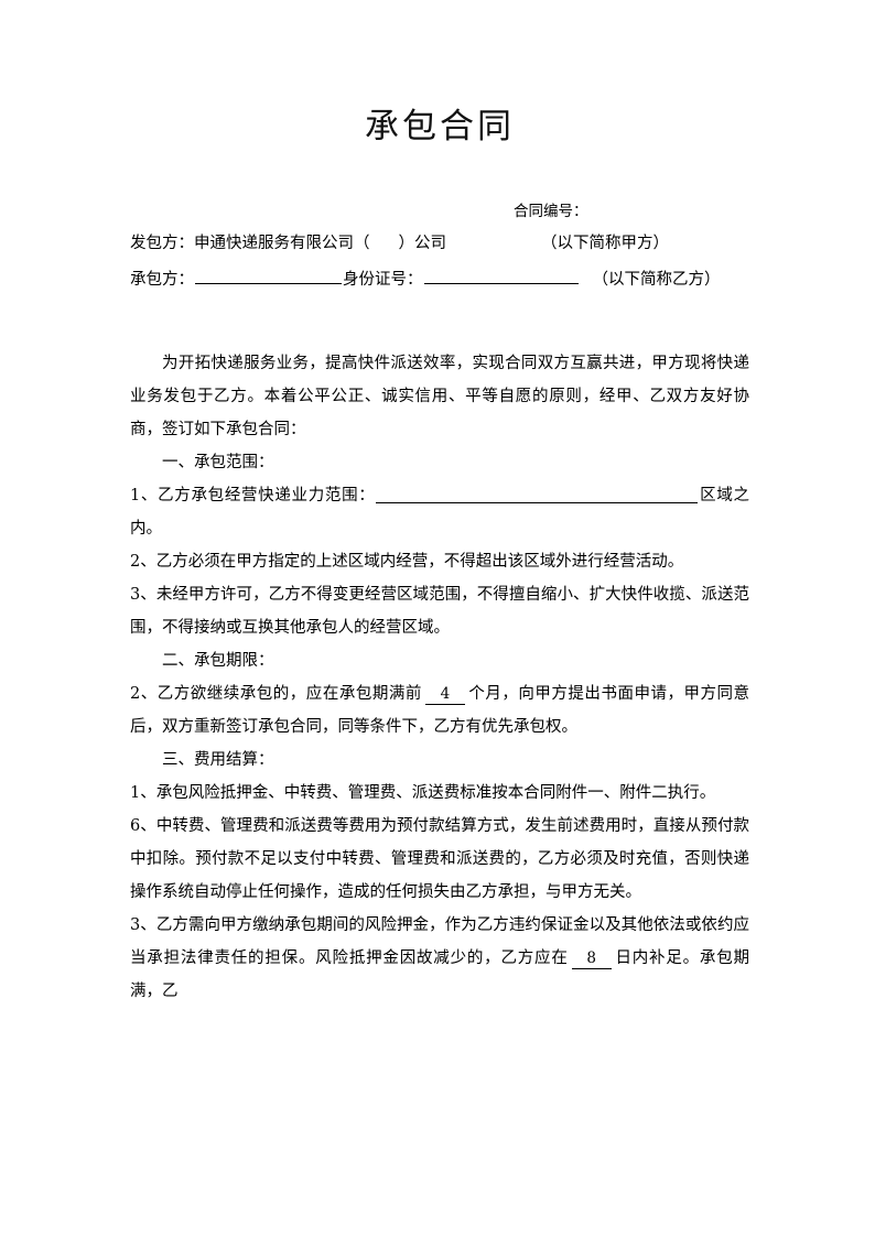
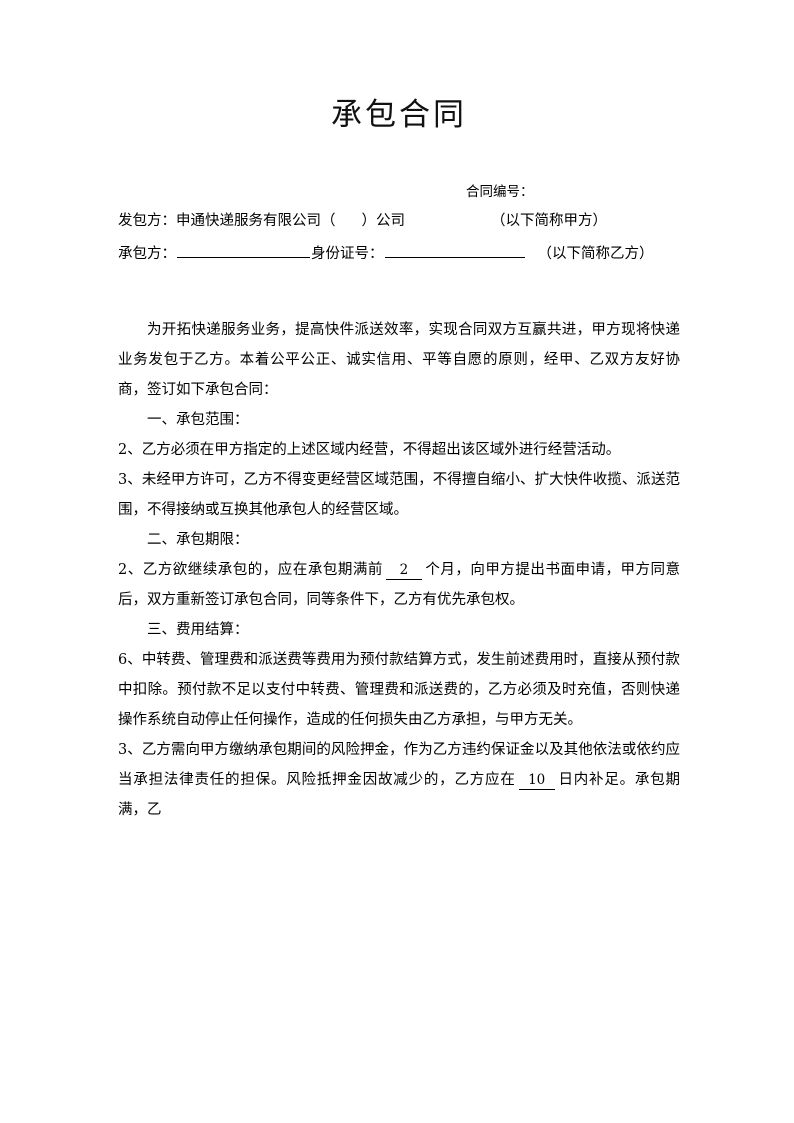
  承包合同
  合同编号：
  发包方：申通快递服务有限公司（ ）公司 （以下简称甲方）
  承包方： 身份证号： （以下简称乙方）
  为开拓快递服务业务，提高快件派送效率，实现合同双方互赢共进，甲方现将快递业务发包于乙方。本着公平公正、诚实信用、平等自愿的原则，经甲、乙双方友好协商，签订如下承包合同：
  一、承包范围：
- 1、乙方承包经营快递业力范围： 区域之内。
  2、乙方必须在甲方指定的上述区域内经营，不得超出该区域外进行经营活动。
  3、未经甲方许可，乙方不得变更经营区域范围，不得擅自缩小、扩大快件收揽、派送范围，不得接纳或互换其他承包人的经营区域。
  二、承包期限：
- 2、乙方欲继续承包的，应在承包期满前 4 个月，向甲方提出书面申请，甲方同意后，双方重新签订承包合同，同等条件下，乙方有优先承包权。
+ 2、乙方欲继续承包的，应在承包期满前 2 个月，向甲方提出书面申请，甲方同意后，双方重新签订承包合同，同等条件下，乙方有优先承包权。
  三、费用结算：
- 1、承包风险抵押金、中转费、管理费、派送费标准按本合同附件一、附件二执行。
  6、中转费、管理费和派送费等费用为预付款结算方式，发生前述费用时，直接从预付款中扣除。预付款不足以支付中转费、管理费和派送费的，乙方必须及时充值，否则快递操作系统自动停止任何操作，造成的任何损失由乙方承担，与甲方无关。
- 3、乙方需向甲方缴纳承包期间的风险押金，作为乙方违约保证金以及其他依法或依约应当承担法律责任的担保。风险抵押金因故减少的，乙方应在 8 日内补足。承包期满，乙
+ 3、乙方需向甲方缴纳承包期间的风险押金，作为乙方违约保证金以及其他依法或依约应当承担法律责任的担保。风险抵押金因故减少的，乙方应在 10 日内补足。承包期满，乙
